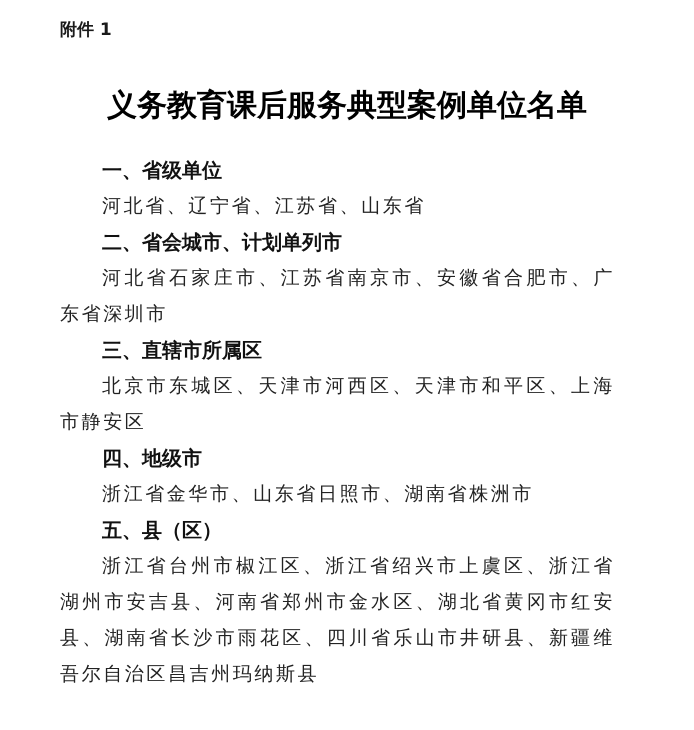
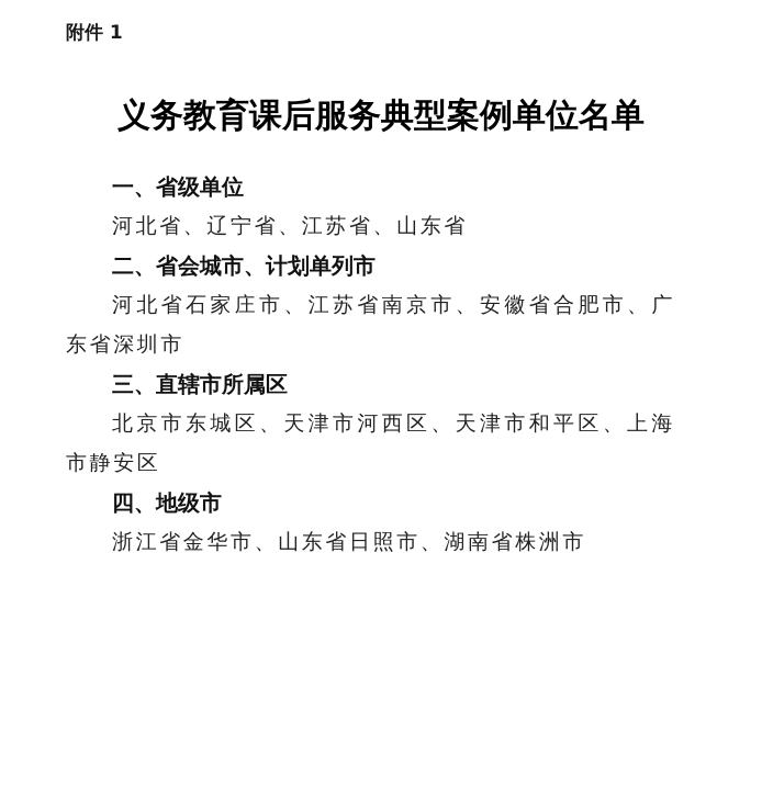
  附件 1
  义务教育课后服务典型案例单位名单
  一、省级单位
  河北省、辽宁省、江苏省、山东省
  二、省会城市、计划单列市
  河北省石家庄市、江苏省南京市、安徽省合肥市、广东省深圳市
  三、直辖市所属区
  北京市东城区、天津市河西区、天津市和平区、上海市静安区
  四、地级市
  浙江省金华市、山东省日照市、湖南省株洲市
- 五、县（区）
- 浙江省台州市椒江区、浙江省绍兴市上虞区、浙江省湖州市安吉县、河南省郑州市金水区、湖北省黄冈市红安县、湖南省长沙市雨花区、四川省乐山市井研县、新疆维吾尔自治区昌吉州玛纳斯县
